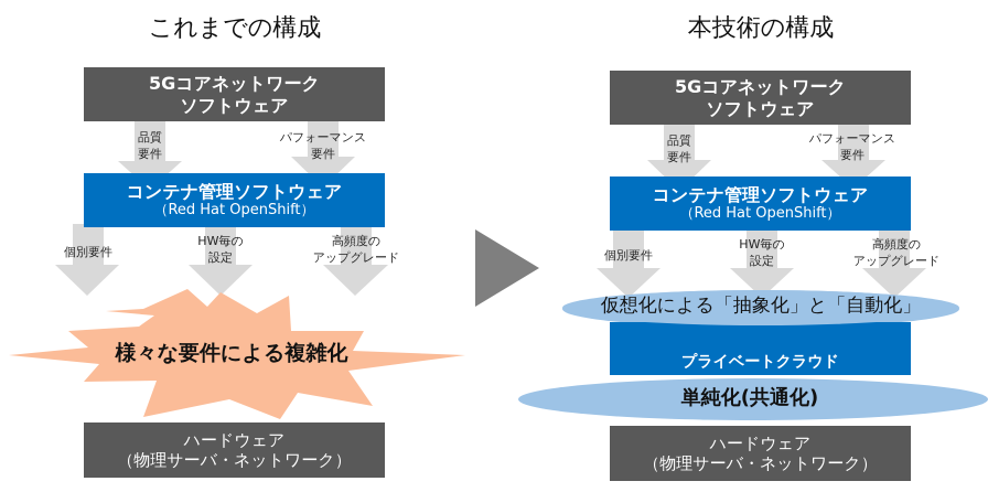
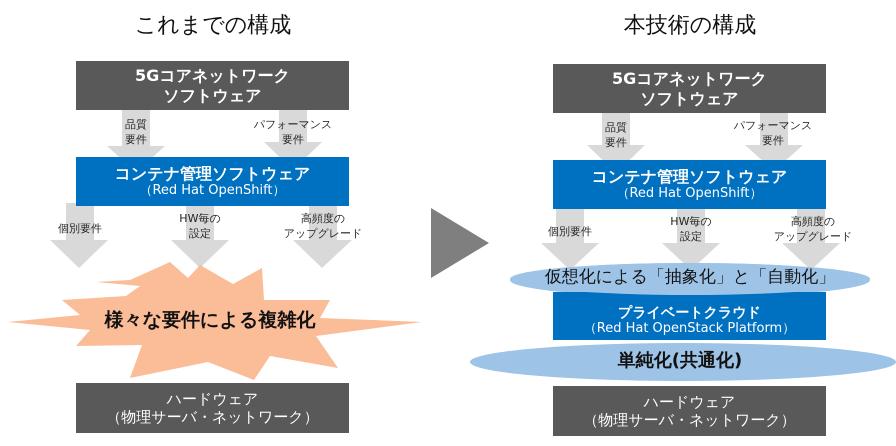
  これまでの構成
  本技術の構成
  5Gコアネットワーク
  ソフトウェア
  コンテナ管理ソフトウェア
  （Red Hat OpenShift）
  ハードウェア
  （物理サーバ・ネットワーク）
  品質
  要件
  パフォーマンス
  要件
  個別要件
  HW毎の
  設定
  高頻度の
  アップグレード
  様々な要件による複雑化
  5Gコアネットワーク
  ソフトウェア
  コンテナ管理ソフトウェア
  （Red Hat OpenShift）
  プライベートクラウド
+ （Red Hat OpenStack Platform）
  ハードウェア
  （物理サーバ・ネットワーク）
  品質
  要件
  パフォーマンス
  要件
  個別要件
  HW毎の
  設定
  高頻度の
  アップグレード
  仮想化による「抽象化」と「自動化」
  単純化(共通化)
